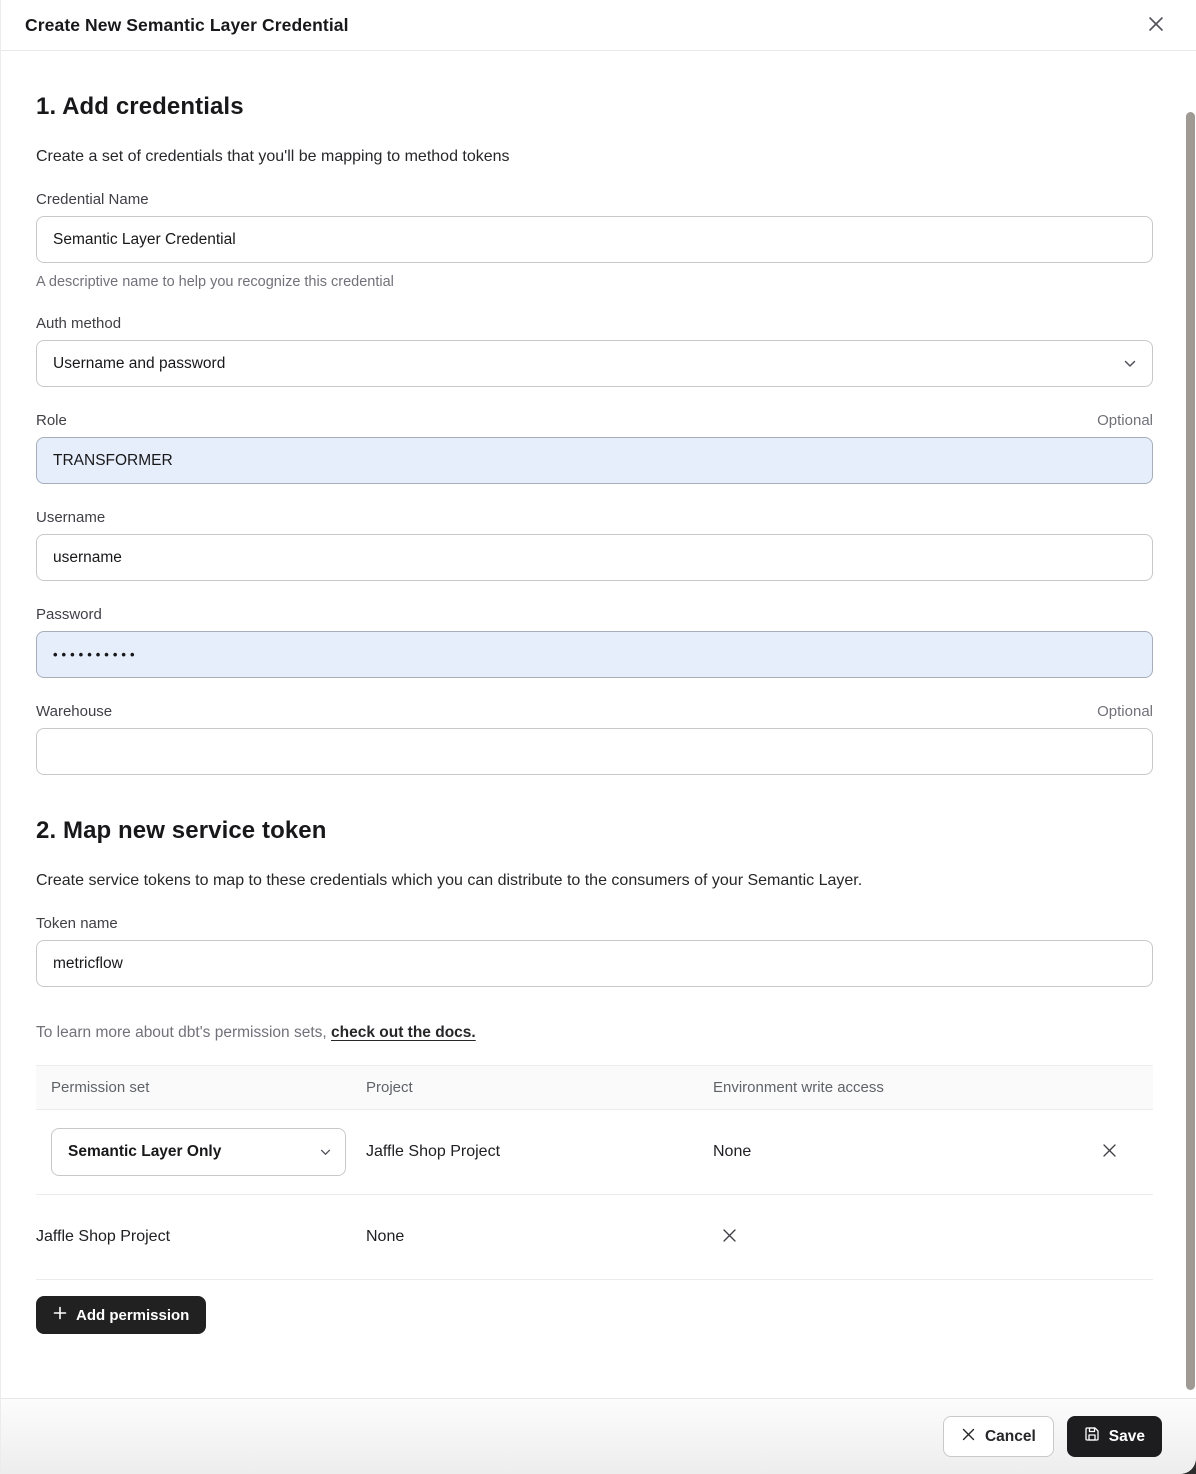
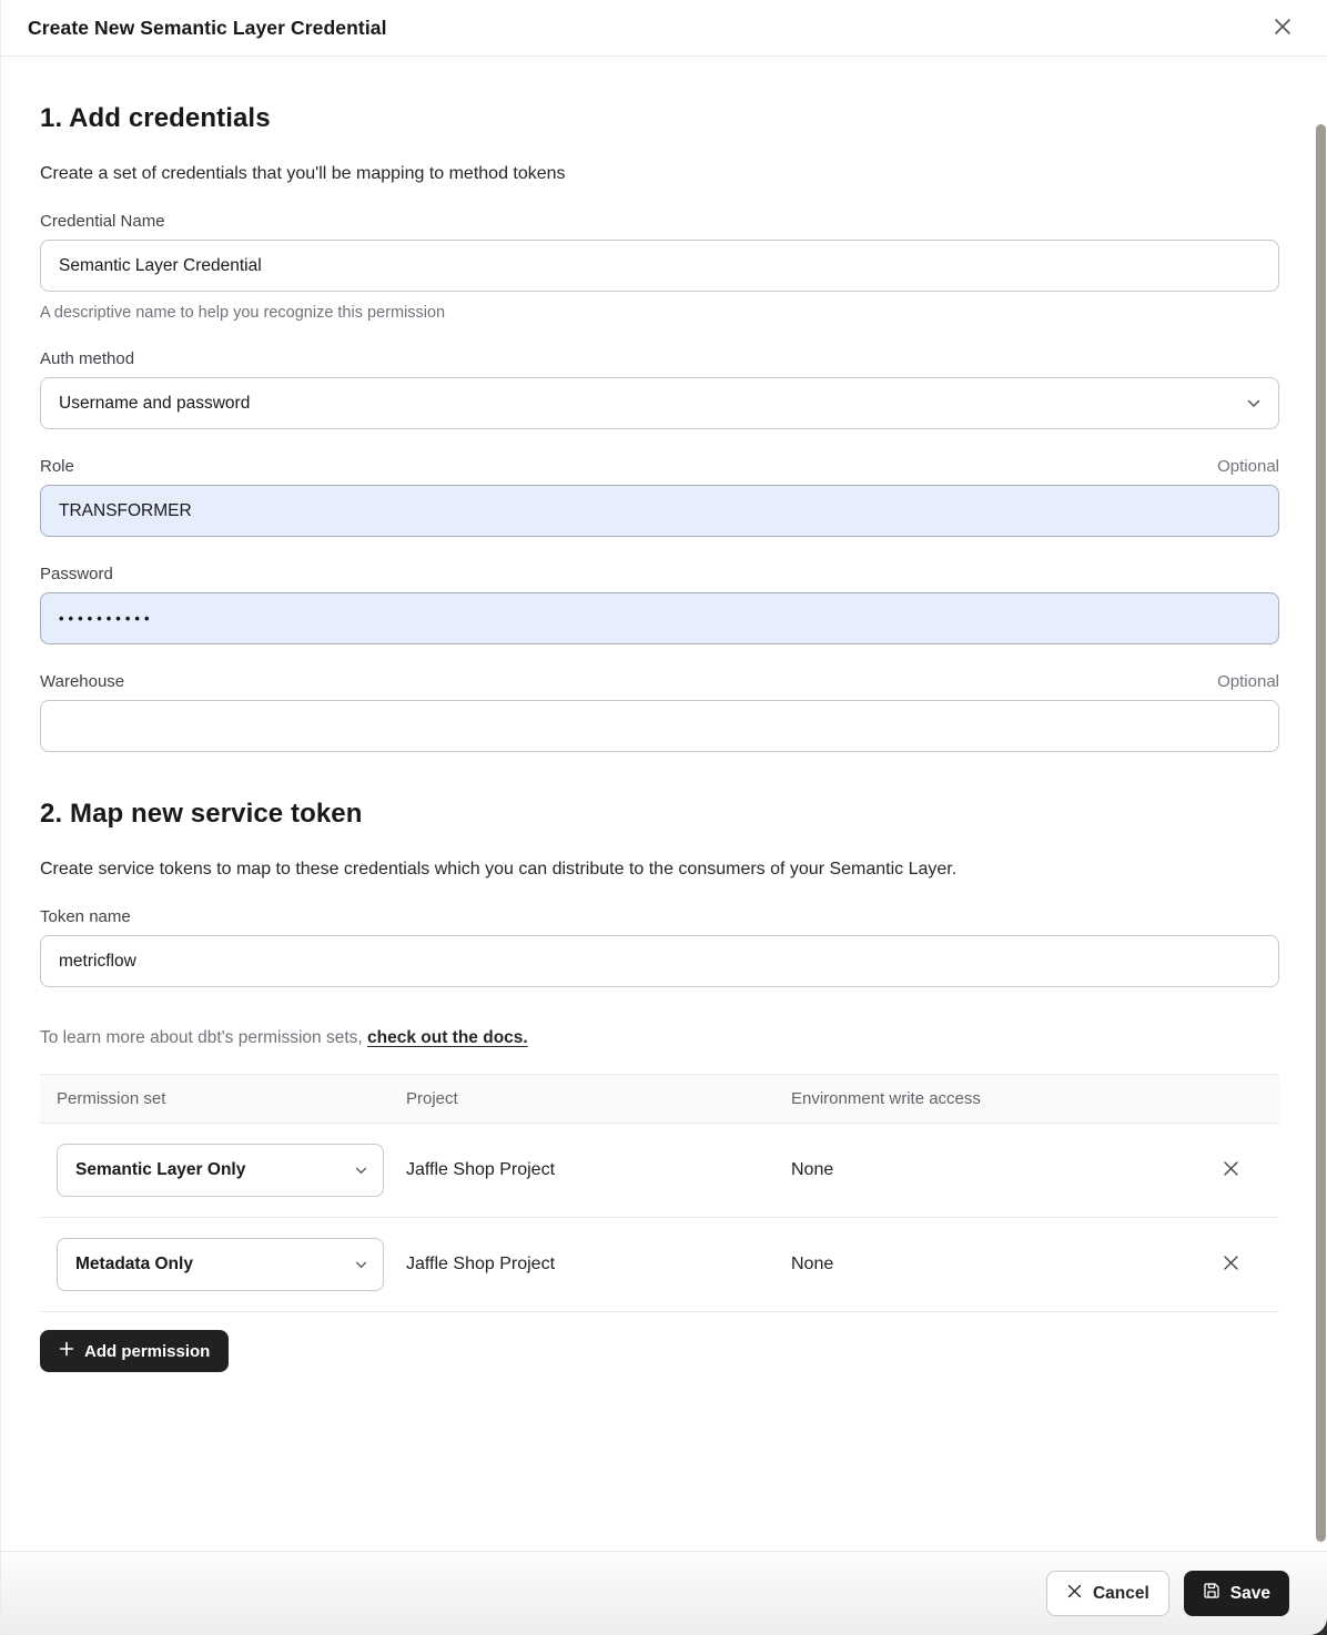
  Create New Semantic Layer Credential
  1. Add credentials
  Create a set of credentials that you'll be mapping to method tokens
  Credential Name
  Semantic Layer Credential
- A descriptive name to help you recognize this credential
+ A descriptive name to help you recognize this permission
  Auth method
  Username and password
  Role
  Optional
  TRANSFORMER
- Username
- username
  Password
  ••••••••••
  Warehouse
  Optional
  2. Map new service token
  Create service tokens to map to these credentials which you can distribute to the consumers of your Semantic Layer.
  Token name
  metricflow
  To learn more about dbt's permission sets, check out the docs.
  Permission set
  Project
  Environment write access
  Semantic Layer Only
  Jaffle Shop Project
  None
+ Metadata Only
  Jaffle Shop Project
  None
  Add permission
  Cancel
  Save
